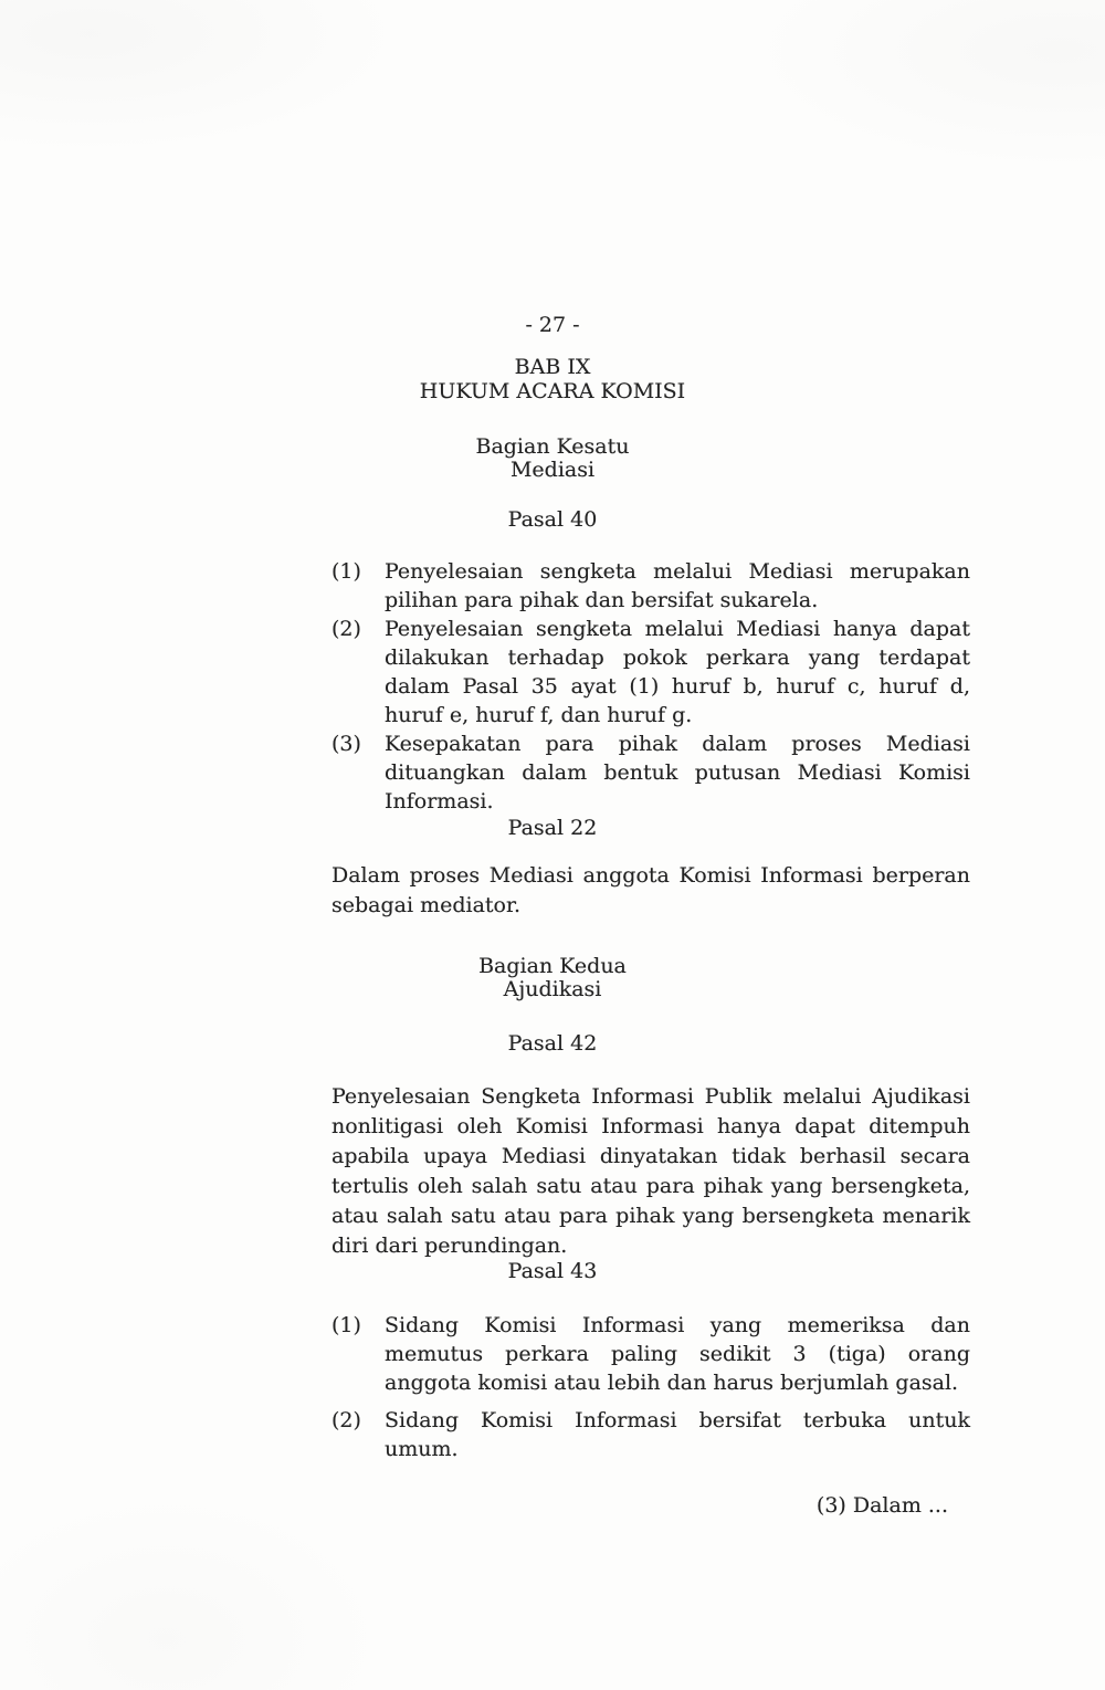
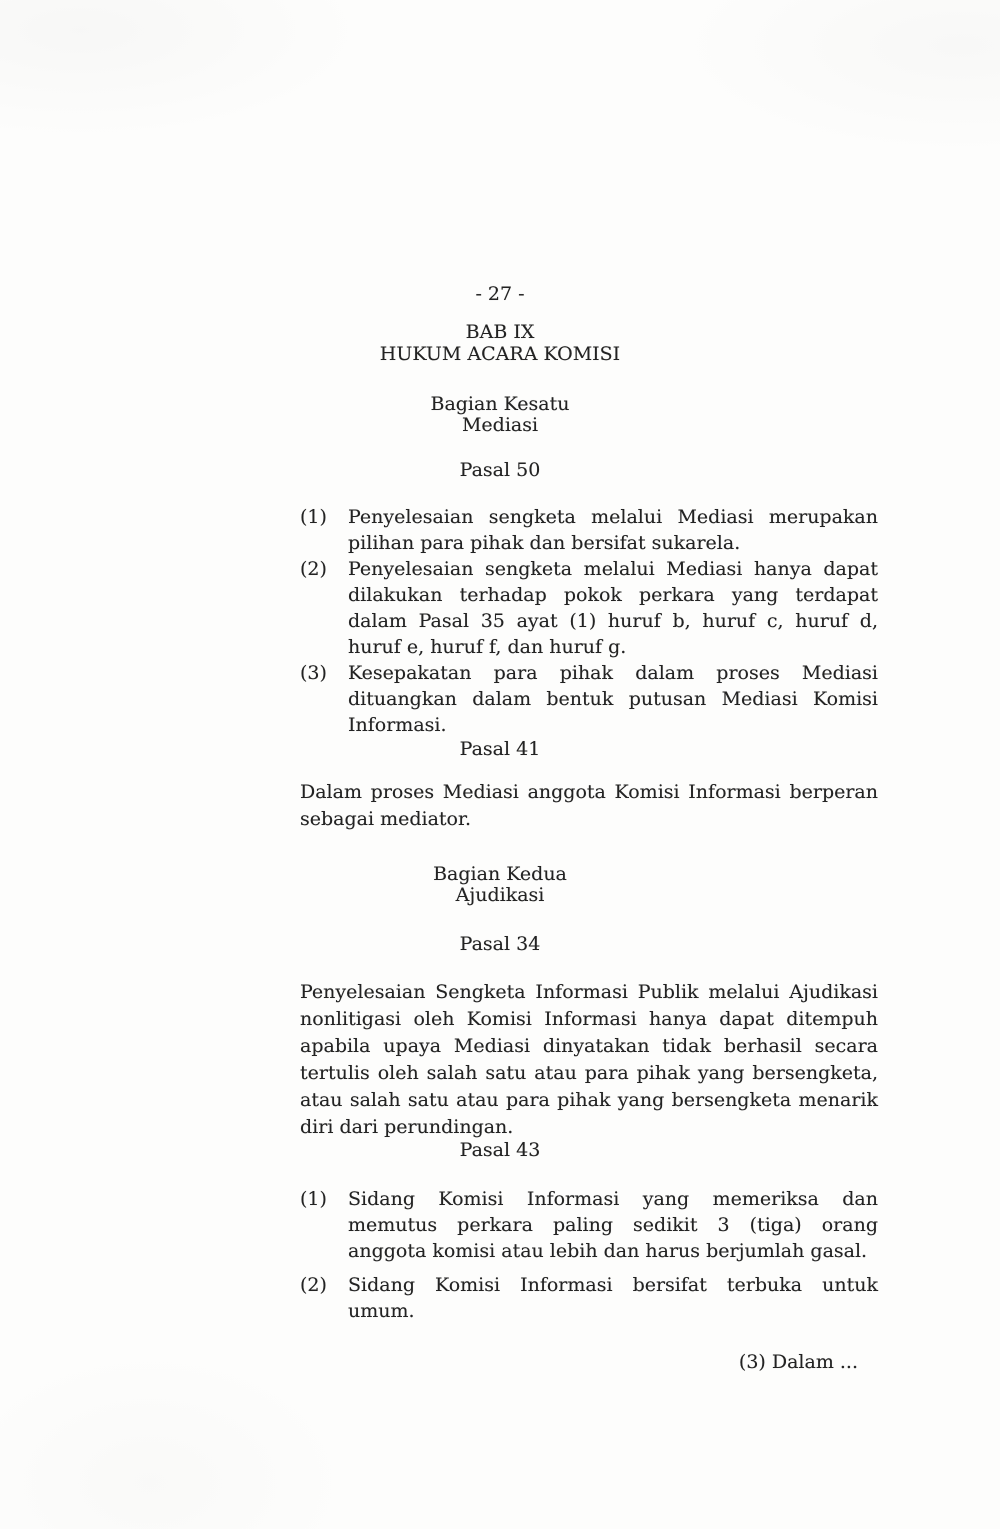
  - 27 -
  BAB IX
  HUKUM ACARA KOMISI
  Bagian Kesatu
  Mediasi
- Pasal 40
+ Pasal 50
  (1)
  Penyelesaian sengketa melalui Mediasi merupakan pilihan para pihak dan bersifat sukarela.
  (2)
  Penyelesaian sengketa melalui Mediasi hanya dapat dilakukan terhadap pokok perkara yang terdapat dalam Pasal 35 ayat (1) huruf b, huruf c, huruf d, huruf e, huruf f, dan huruf g.
  (3)
  Kesepakatan para pihak dalam proses Mediasi dituangkan dalam bentuk putusan Mediasi Komisi Informasi.
- Pasal 22
+ Pasal 41
  Dalam proses Mediasi anggota Komisi Informasi berperan sebagai mediator.
  Bagian Kedua
  Ajudikasi
- Pasal 42
+ Pasal 34
  Penyelesaian Sengketa Informasi Publik melalui Ajudikasi nonlitigasi oleh Komisi Informasi hanya dapat ditempuh apabila upaya Mediasi dinyatakan tidak berhasil secara tertulis oleh salah satu atau para pihak yang bersengketa, atau salah satu atau para pihak yang bersengketa menarik diri dari perundingan.
  Pasal 43
  (1)
  Sidang Komisi Informasi yang memeriksa dan memutus perkara paling sedikit 3 (tiga) orang anggota komisi atau lebih dan harus berjumlah gasal.
  (2)
  Sidang Komisi Informasi bersifat terbuka untuk umum.
  (3) Dalam ...
